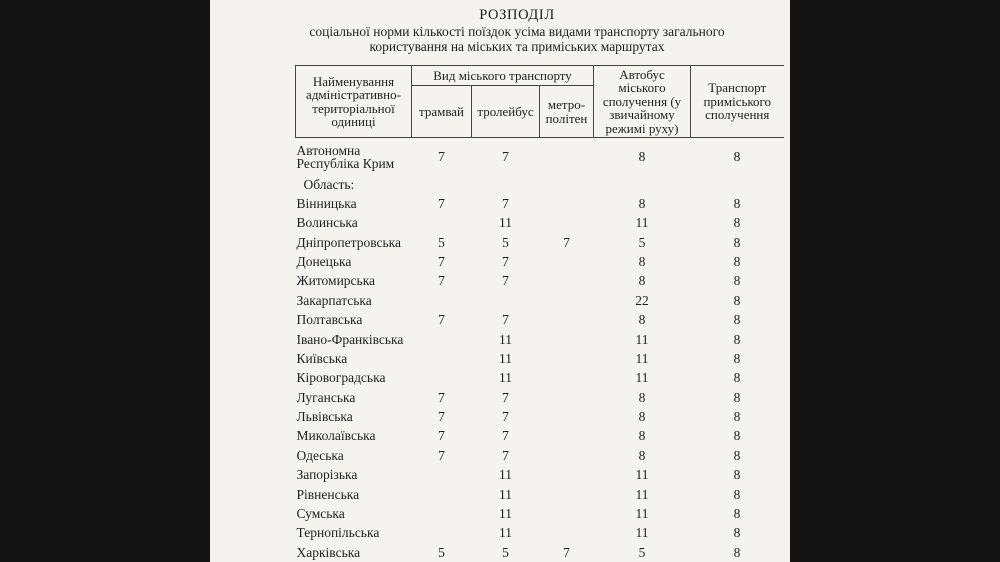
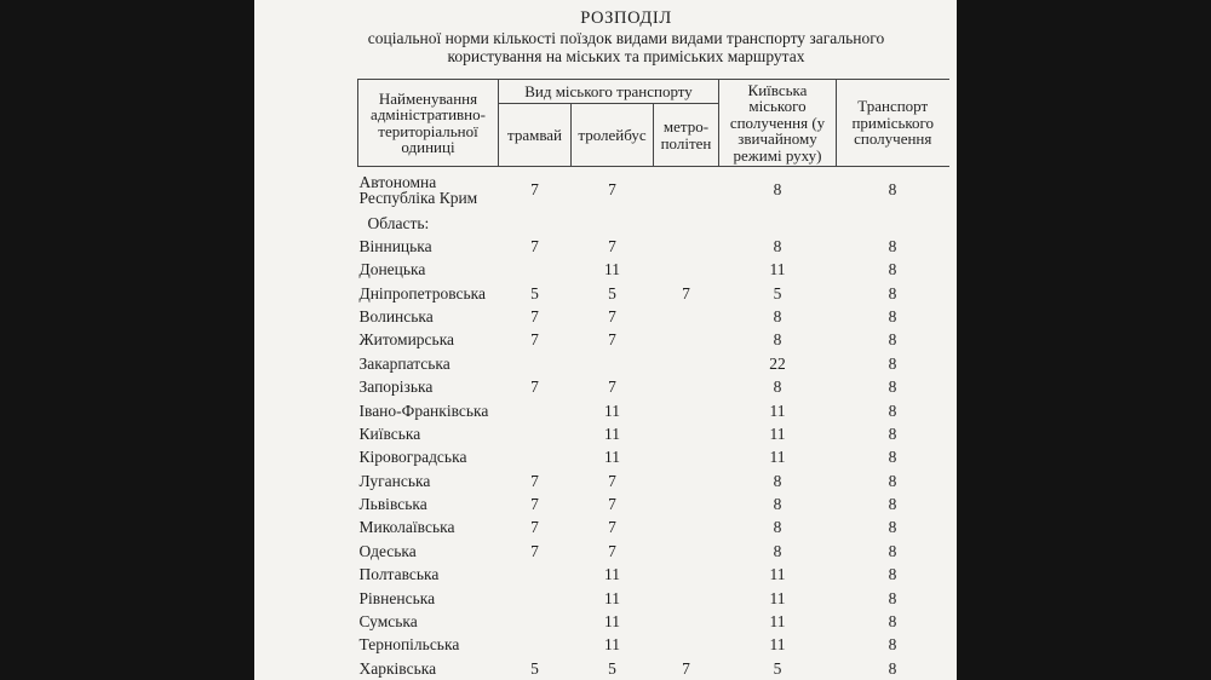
  РОЗПОДІЛ
- соціальної норми кількості поїздок усіма видами транспорту загального
+ соціальної норми кількості поїздок видами видами транспорту загального
  користування на міських та приміських маршрутах
- Найменування адміністративно-територіальної одиниці	Вид міського транспорту	Автобус міського сполучення (у звичайному режимі руху)	Транспорт приміського сполучення
+ Найменування адміністративно-територіальної одиниці	Вид міського транспорту	Київська міського сполучення (у звичайному режимі руху)	Транспорт приміського сполучення
  трамвай	тролейбус	метро-політен
  Автономна Республіка Крим	7	7		8	8
  Область:
  Вінницька	7	7		8	8
- Волинська		11		11	8
+ Донецька		11		11	8
  Дніпропетровська	5	5	7	5	8
- Донецька	7	7		8	8
+ Волинська	7	7		8	8
  Житомирська	7	7		8	8
  Закарпатська				22	8
- Полтавська	7	7		8	8
+ Запорізька	7	7		8	8
  Івано-Франківська		11		11	8
  Київська		11		11	8
  Кіровоградська		11		11	8
  Луганська	7	7		8	8
  Львівська	7	7		8	8
  Миколаївська	7	7		8	8
  Одеська	7	7		8	8
- Запорізька		11		11	8
+ Полтавська		11		11	8
  Рівненська		11		11	8
  Сумська		11		11	8
  Тернопільська		11		11	8
  Харківська	5	5	7	5	8
